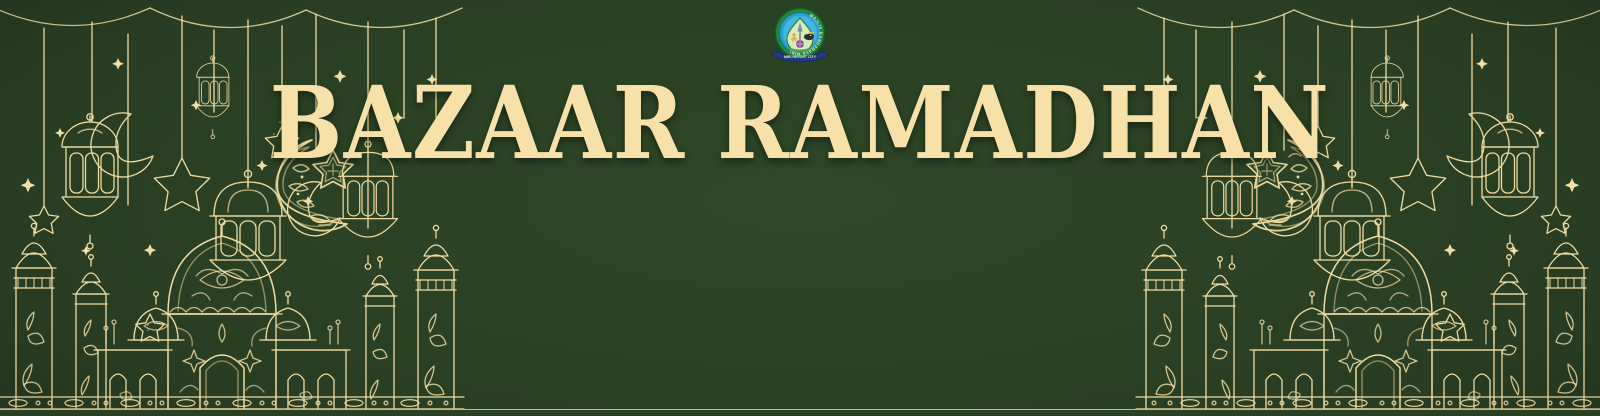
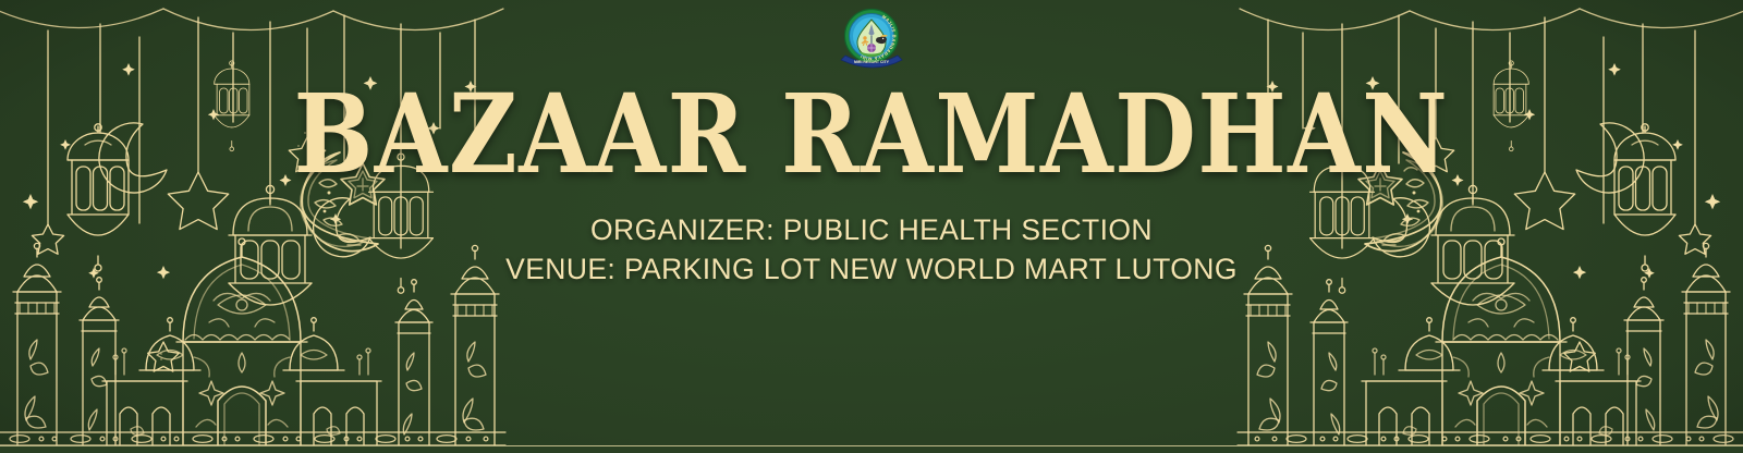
  BAZAAR RAMADHAN
+ ORGANIZER: PUBLIC HEALTH SECTION
+ VENUE: PARKING LOT NEW WORLD MART LUTONG
